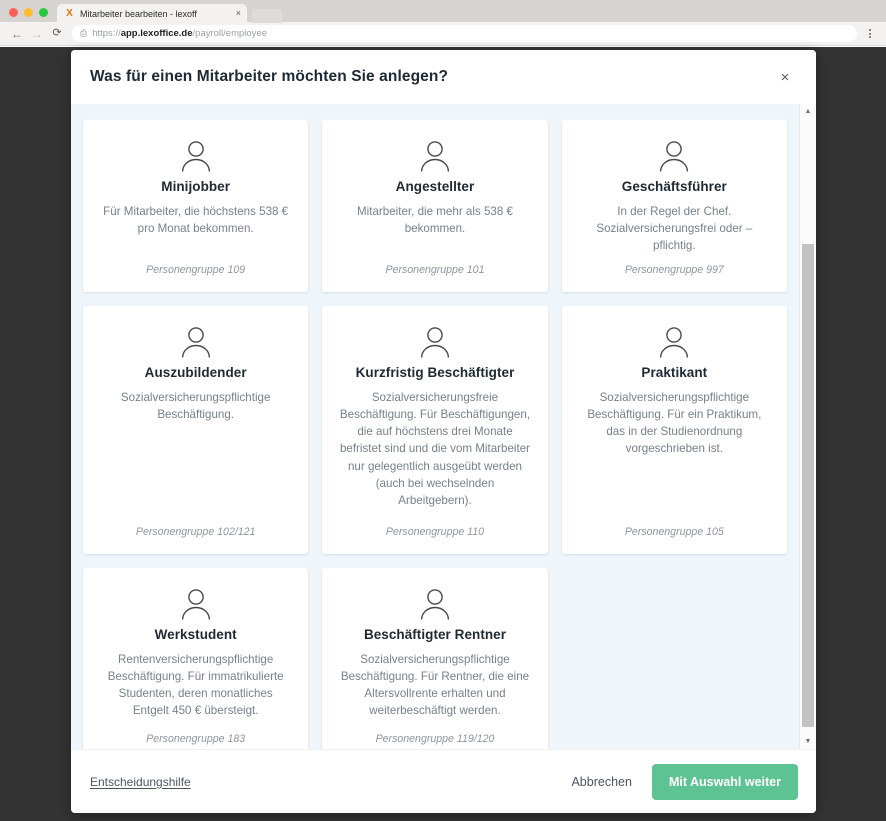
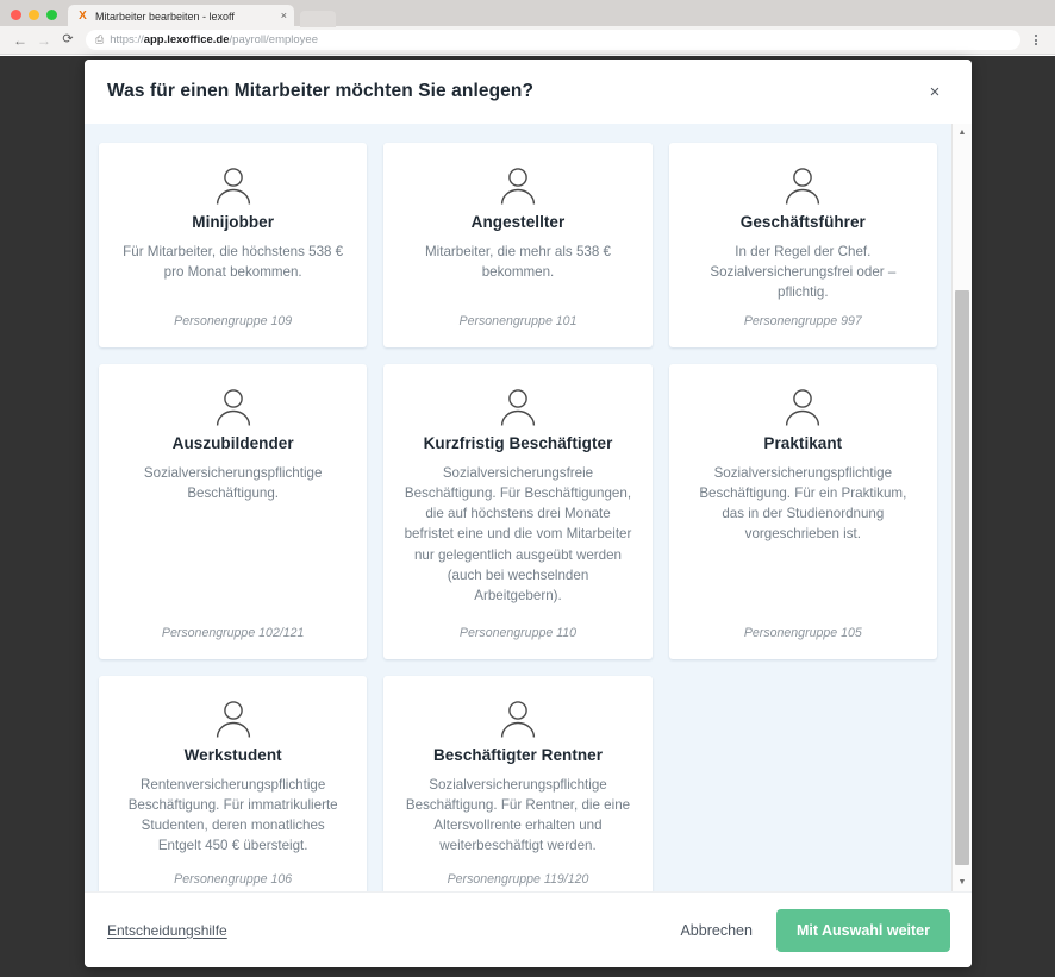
  X
  Mitarbeiter bearbeiten - lexoff
  ×
  ←
  →
  ⟳
  ⎙
  https://app.lexoffice.de/payroll/employee
  Was für einen Mitarbeiter möchten Sie anlegen?
  ×
  Minijobber
  Für Mitarbeiter, die höchstens 538 € pro Monat bekommen.
  Personengruppe 109
  Angestellter
  Mitarbeiter, die mehr als 538 € bekommen.
  Personengruppe 101
  Geschäftsführer
  In der Regel der Chef. Sozialversicherungsfrei oder –pflichtig.
  Personengruppe 997
  Auszubildender
  Sozialversicherungspflichtige Beschäftigung.
  Personengruppe 102/121
  Kurzfristig Beschäftigter
- Sozialversicherungsfreie Beschäftigung. Für Beschäftigungen, die auf höchstens drei Monate befristet sind und die vom Mitarbeiter nur gelegentlich ausgeübt werden (auch bei wechselnden Arbeitgebern).
+ Sozialversicherungsfreie Beschäftigung. Für Beschäftigungen, die auf höchstens drei Monate befristet eine und die vom Mitarbeiter nur gelegentlich ausgeübt werden (auch bei wechselnden Arbeitgebern).
  Personengruppe 110
  Praktikant
  Sozialversicherungspflichtige Beschäftigung. Für ein Praktikum, das in der Studienordnung vorgeschrieben ist.
  Personengruppe 105
  Werkstudent
  Rentenversicherungspflichtige Beschäftigung. Für immatrikulierte Studenten, deren monatliches Entgelt 450 € übersteigt.
- Personengruppe 183
+ Personengruppe 106
  Beschäftigter Rentner
  Sozialversicherungspflichtige Beschäftigung. Für Rentner, die eine Altersvollrente erhalten und weiterbeschäftigt werden.
  Personengruppe 119/120
  Entscheidungshilfe
  Abbrechen
  Mit Auswahl weiter
